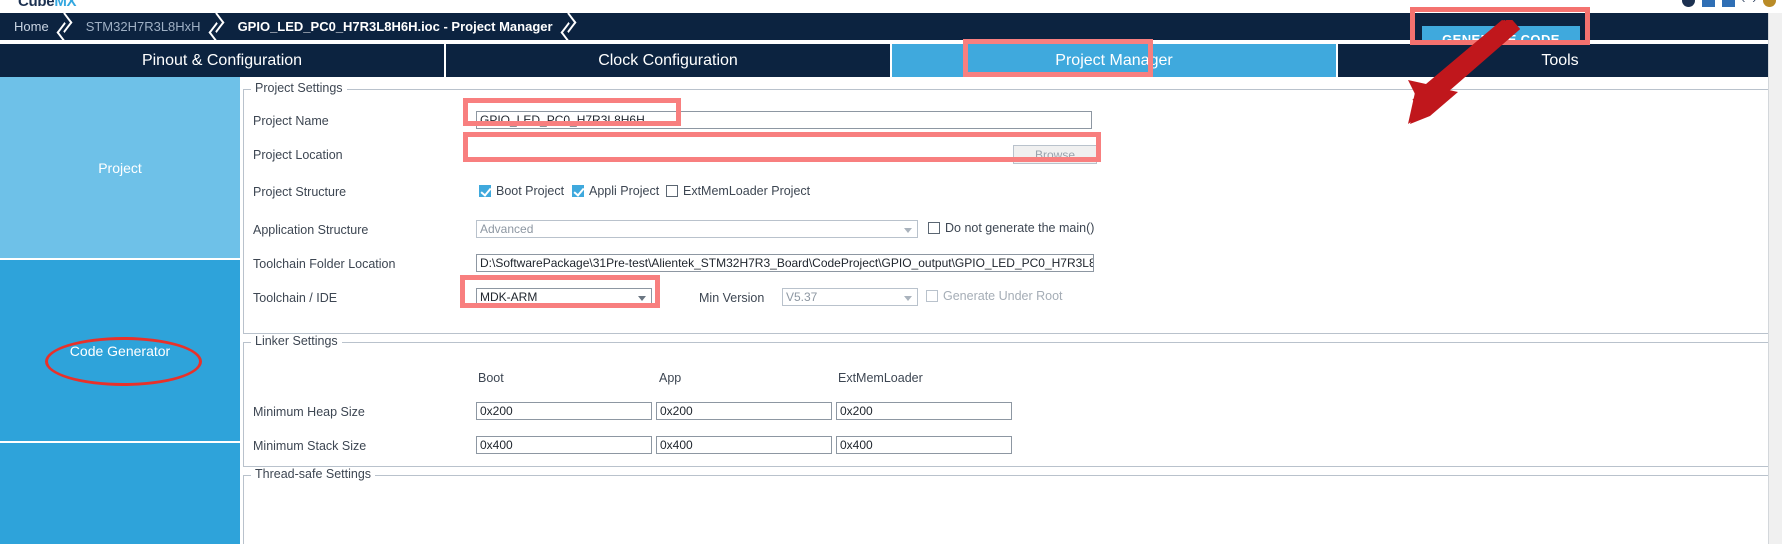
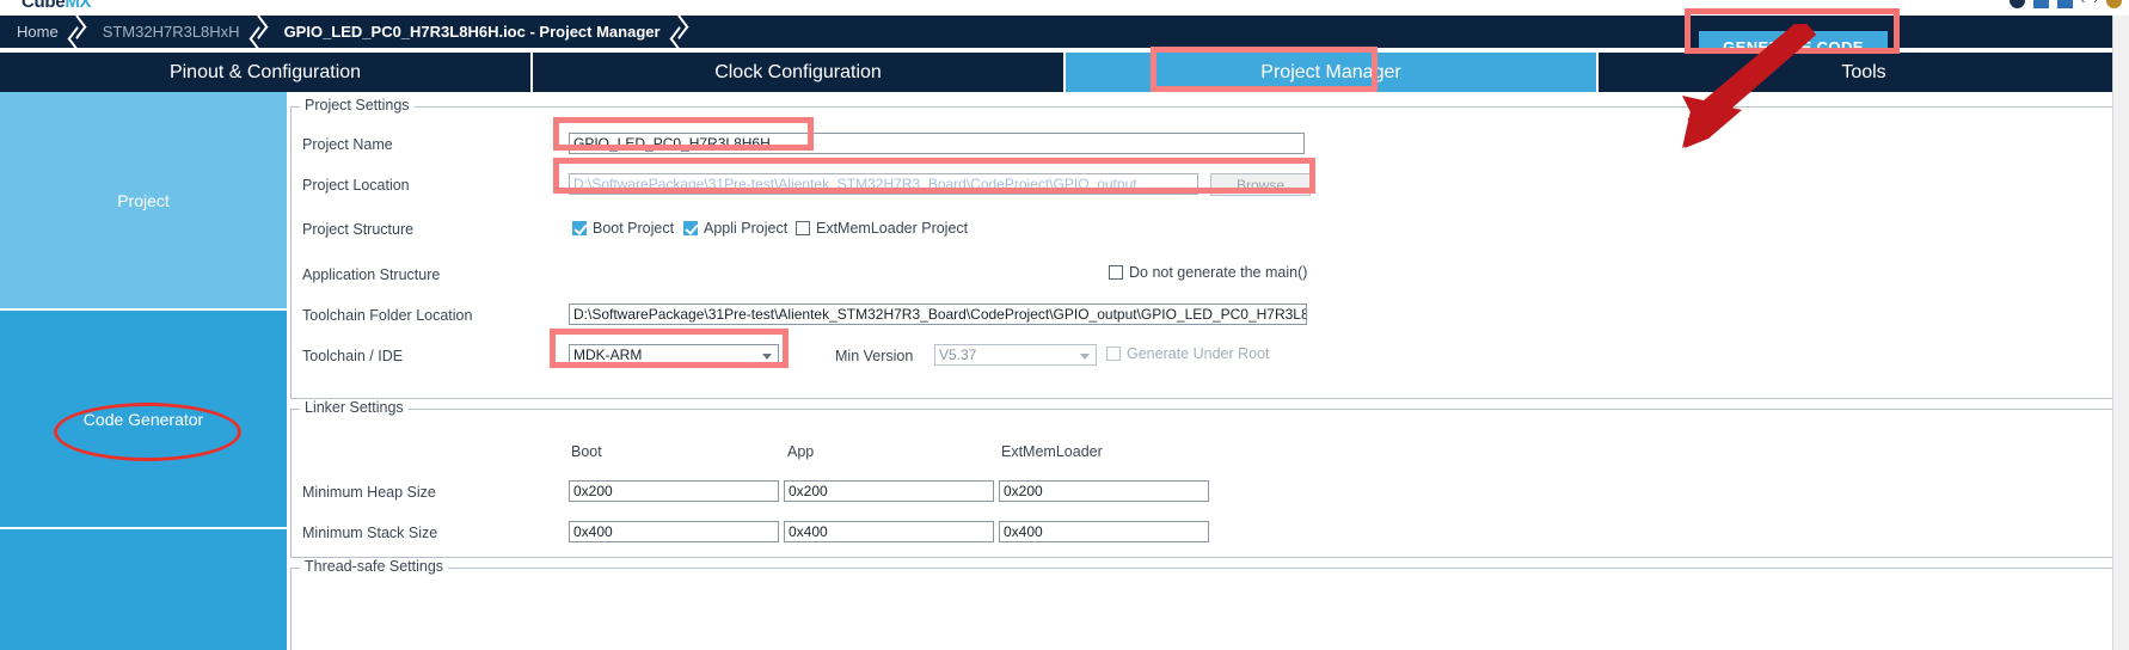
  CubeMX
  ‹
  ›
  Home
  STM32H7R3L8HxH
  GPIO_LED_PC0_H7R3L8H6H.ioc - Project Manager
  GENEE CODE
  Pinout & Configuration
  Clock Configuration
  Project Manager
  Tools
  Project
  Code Generator
  Project Settings
  Project Name
  GPIO_LED_PC0_H7R3L8H6H
  Project Location
+ D:\SoftwarePackage\31Pre-test\Alientek_STM32H7R3_Board\CodeProject\GPIO_output
  Browse
  Project Structure
  Boot Project
  Appli Project
  ExtMemLoader Project
  Application Structure
- Advanced
  Do not generate the main()
  Toolchain Folder Location
  D:\SoftwarePackage\31Pre-test\Alientek_STM32H7R3_Board\CodeProject\GPIO_output\GPIO_LED_PC0_H7R3L8
  Toolchain / IDE
  MDK-ARM
  Min Version
  V5.37
  Generate Under Root
  Linker Settings
  Boot
  App
  ExtMemLoader
  Minimum Heap Size
  0x200
  0x200
  0x200
  Minimum Stack Size
  0x400
  0x400
  0x400
  Thread-safe Settings
